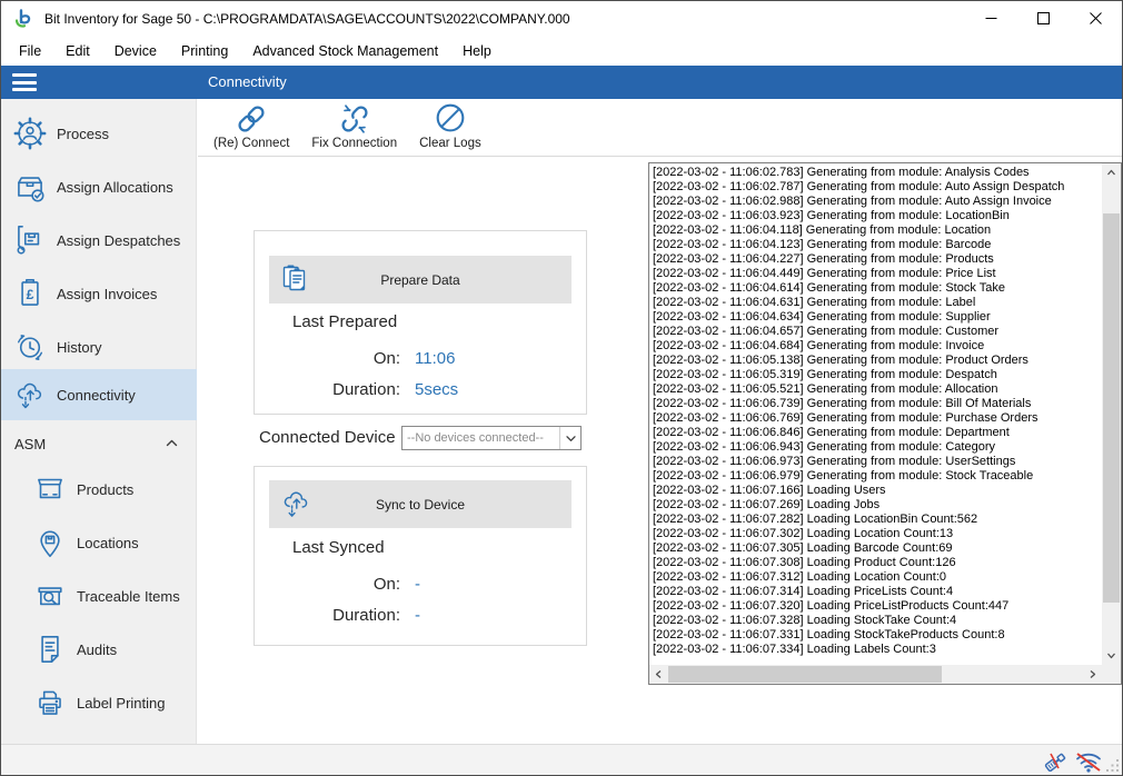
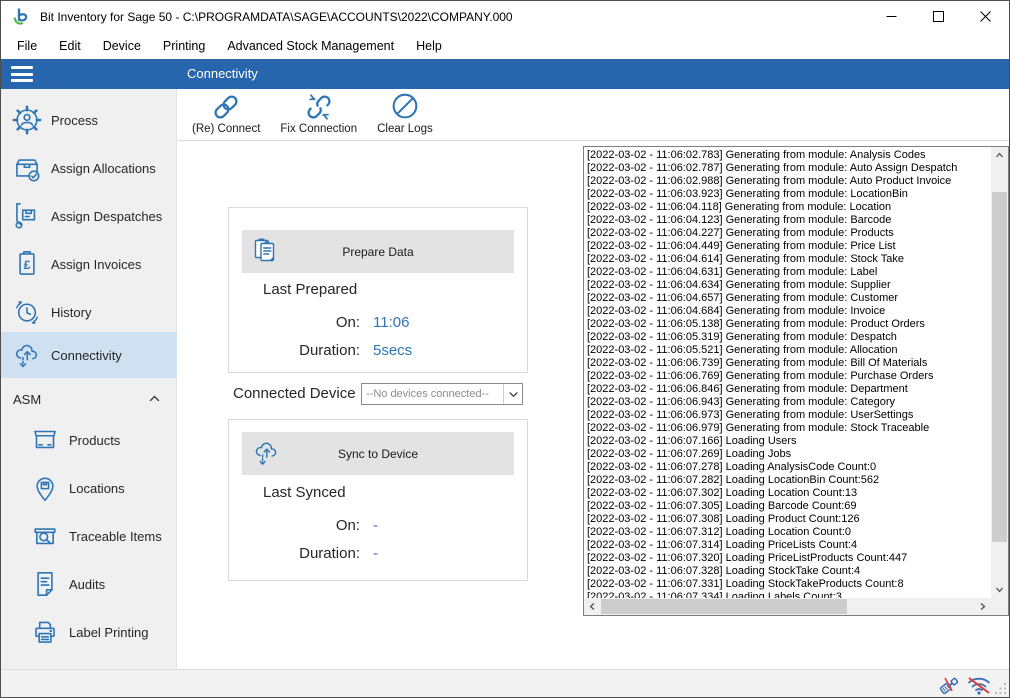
  Bit Inventory for Sage 50 - C:\PROGRAMDATA\SAGE\ACCOUNTS\2022\COMPANY.000
  File
  Edit
  Device
  Printing
  Advanced Stock Management
  Help
  Connectivity
  Process
  Assign Allocations
  Assign Despatches
  £
  Assign Invoices
  History
  Connectivity
  ASM
  Products
  Locations
  Traceable Items
  Audits
  Label Printing
  (Re) Connect
  Fix Connection
  Clear Logs
  Prepare Data
  Last Prepared
  On:
  11:06
  Duration:
  5secs
  Connected Device
  --No devices connected--
  Sync to Device
  Last Synced
  On:
  -
  Duration:
  -
  [2022-03-02 - 11:06:02.783] Generating from module: Analysis Codes
  [2022-03-02 - 11:06:02.787] Generating from module: Auto Assign Despatch
- [2022-03-02 - 11:06:02.988] Generating from module: Auto Assign Invoice
+ [2022-03-02 - 11:06:02.988] Generating from module: Auto Product Invoice
  [2022-03-02 - 11:06:03.923] Generating from module: LocationBin
  [2022-03-02 - 11:06:04.118] Generating from module: Location
  [2022-03-02 - 11:06:04.123] Generating from module: Barcode
  [2022-03-02 - 11:06:04.227] Generating from module: Products
  [2022-03-02 - 11:06:04.449] Generating from module: Price List
  [2022-03-02 - 11:06:04.614] Generating from module: Stock Take
  [2022-03-02 - 11:06:04.631] Generating from module: Label
  [2022-03-02 - 11:06:04.634] Generating from module: Supplier
  [2022-03-02 - 11:06:04.657] Generating from module: Customer
  [2022-03-02 - 11:06:04.684] Generating from module: Invoice
  [2022-03-02 - 11:06:05.138] Generating from module: Product Orders
  [2022-03-02 - 11:06:05.319] Generating from module: Despatch
  [2022-03-02 - 11:06:05.521] Generating from module: Allocation
  [2022-03-02 - 11:06:06.739] Generating from module: Bill Of Materials
  [2022-03-02 - 11:06:06.769] Generating from module: Purchase Orders
  [2022-03-02 - 11:06:06.846] Generating from module: Department
  [2022-03-02 - 11:06:06.943] Generating from module: Category
  [2022-03-02 - 11:06:06.973] Generating from module: UserSettings
  [2022-03-02 - 11:06:06.979] Generating from module: Stock Traceable
  [2022-03-02 - 11:06:07.166] Loading Users
  [2022-03-02 - 11:06:07.269] Loading Jobs
+ [2022-03-02 - 11:06:07.278] Loading AnalysisCode Count:0
  [2022-03-02 - 11:06:07.282] Loading LocationBin Count:562
  [2022-03-02 - 11:06:07.302] Loading Location Count:13
  [2022-03-02 - 11:06:07.305] Loading Barcode Count:69
  [2022-03-02 - 11:06:07.308] Loading Product Count:126
  [2022-03-02 - 11:06:07.312] Loading Location Count:0
  [2022-03-02 - 11:06:07.314] Loading PriceLists Count:4
  [2022-03-02 - 11:06:07.320] Loading PriceListProducts Count:447
  [2022-03-02 - 11:06:07.328] Loading StockTake Count:4
  [2022-03-02 - 11:06:07.331] Loading StockTakeProducts Count:8
  [2022-03-02 - 11:06:07.334] Loading Labels Count:3
